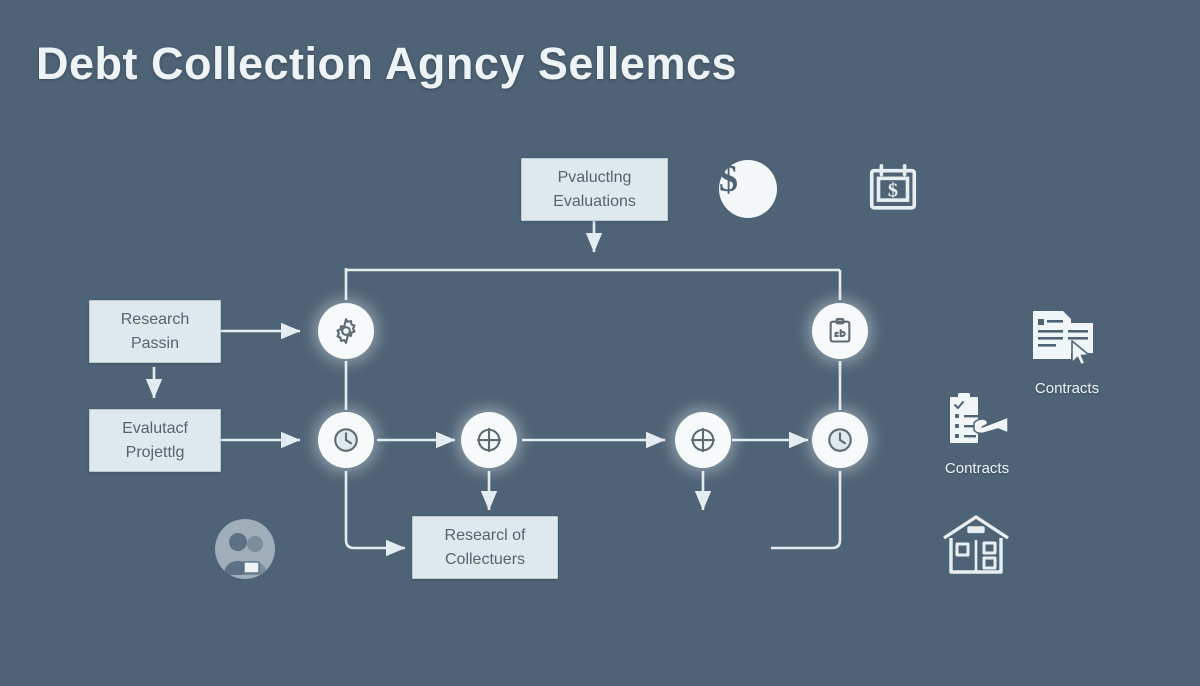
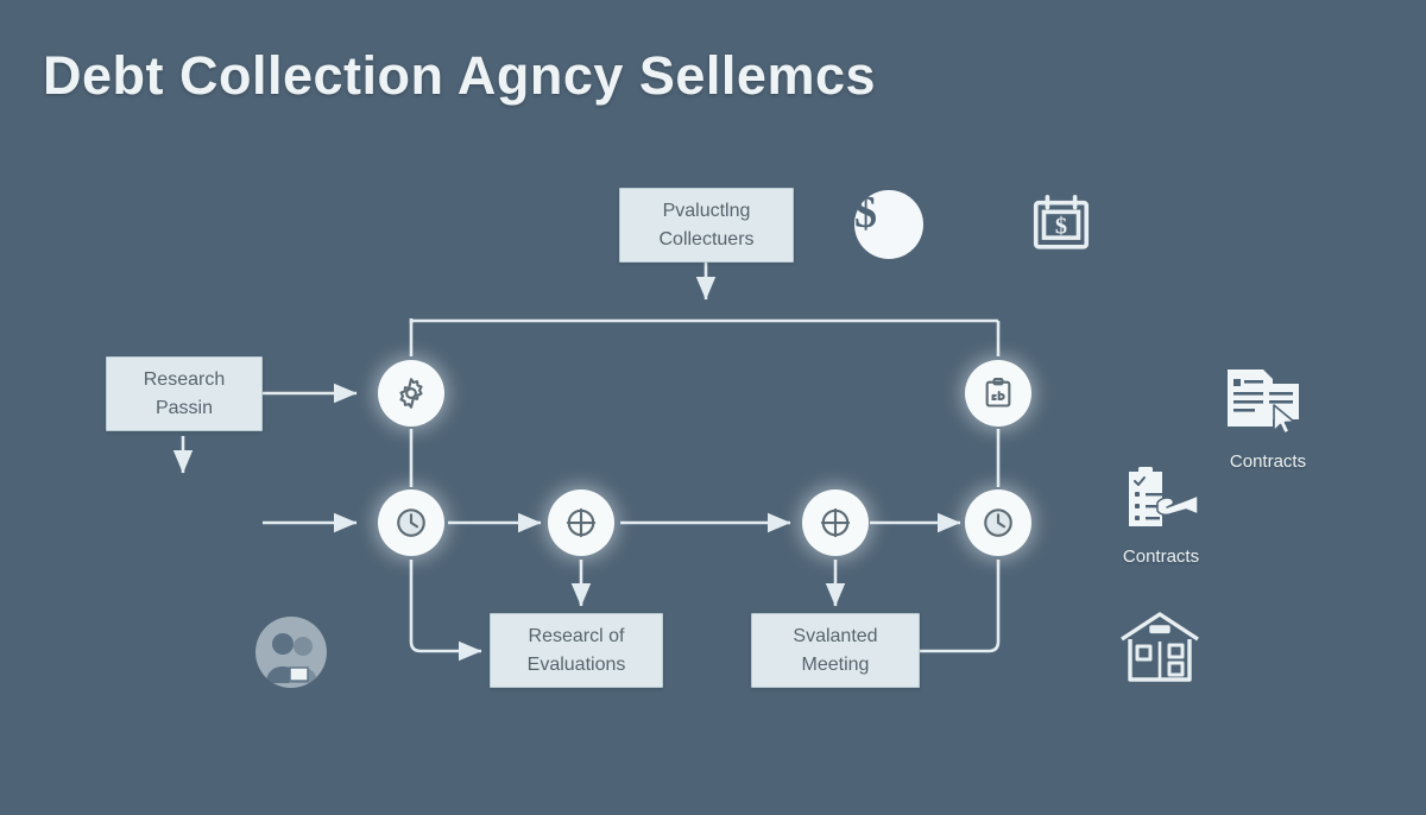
  Debt Collection Agncy Sellemcs
  Pvaluctlng
- Evaluations
+ Collectuers
  Research
  Passin
- Evalutacf
- Projettlg
  Researcl of
- Collectuers
+ Evaluations
+ Svalanted
+ Meeting
  $
  $
  Contracts
  Contracts
